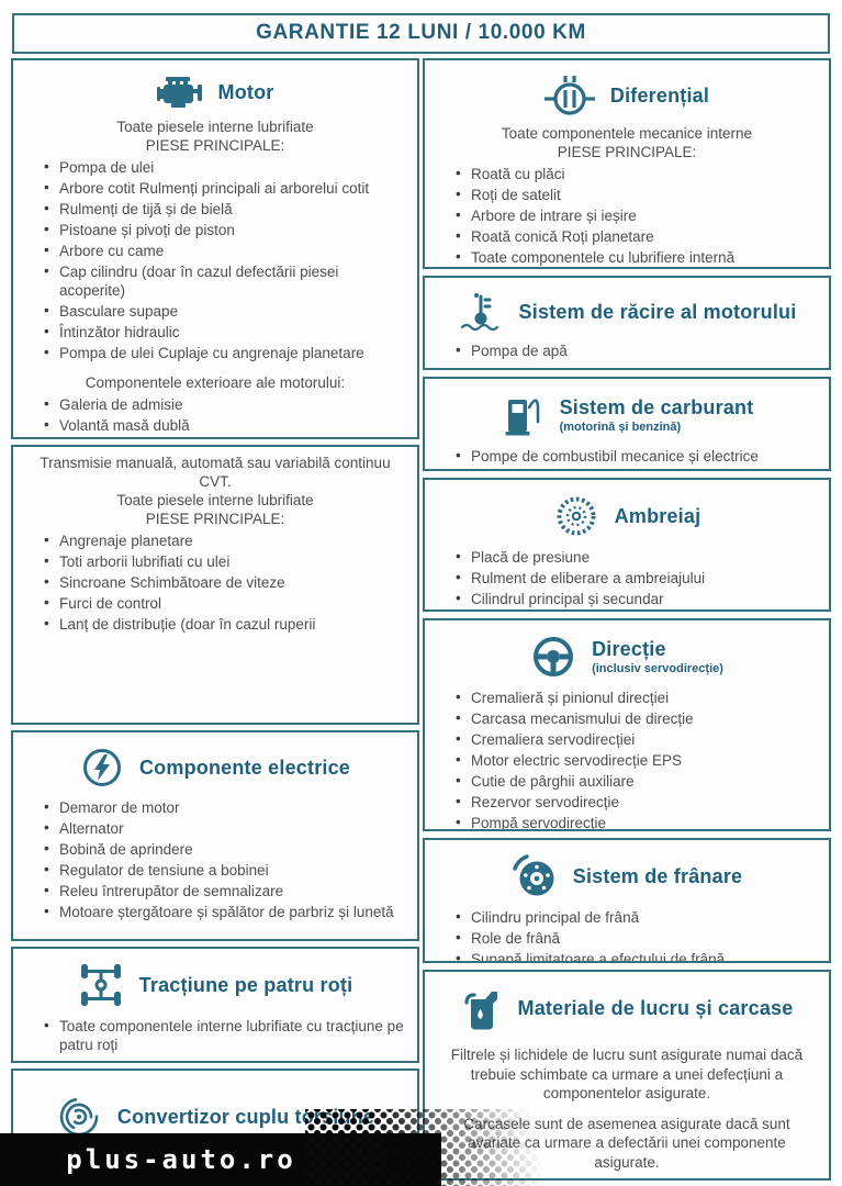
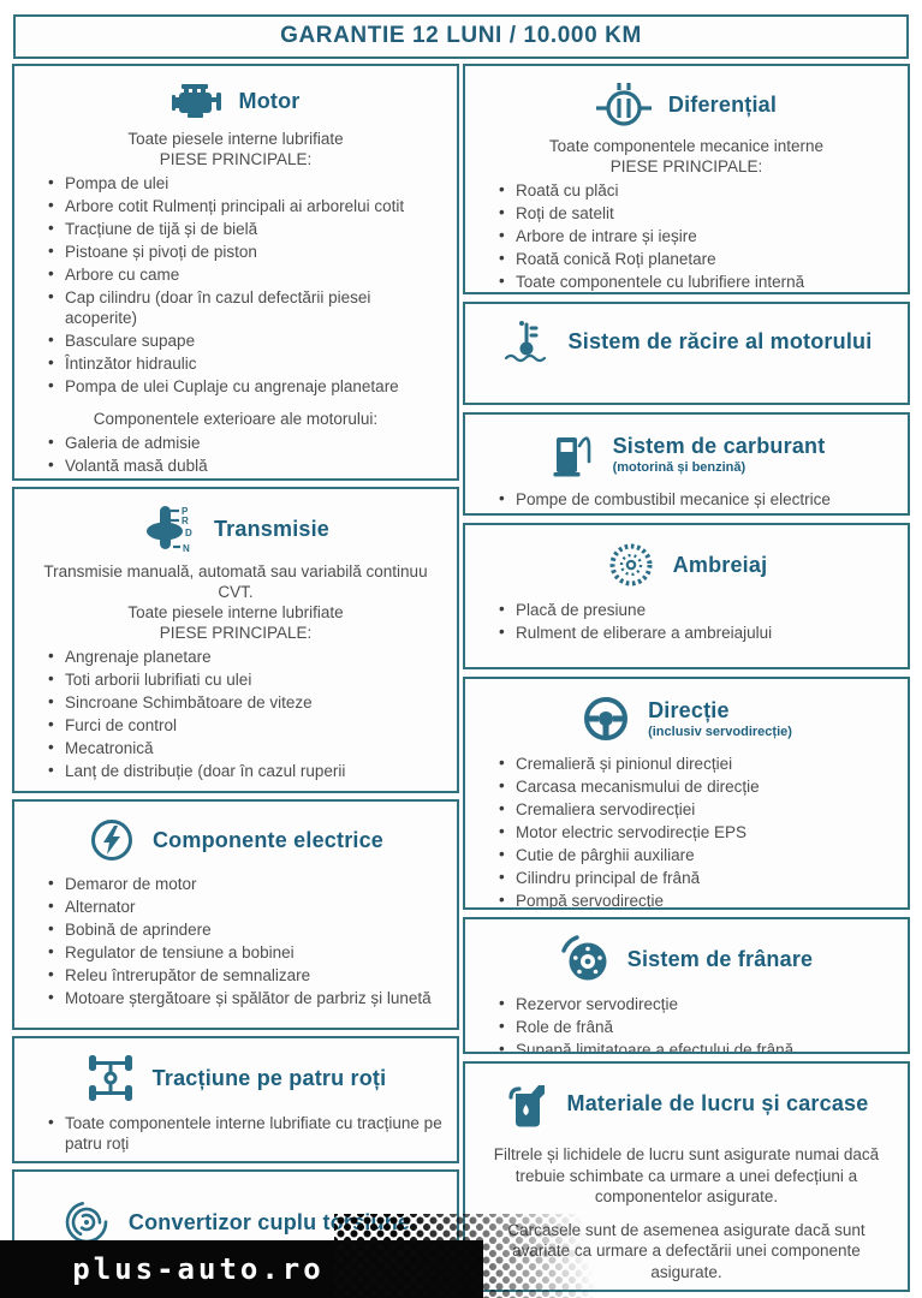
  GARANTIE 12 LUNI / 10.000 KM
  Motor
  Toate piesele interne lubrifiate
  PIESE PRINCIPALE:
  Pompa de ulei
  Arbore cotit Rulmenți principali ai arborelui cotit
- Rulmenți de tijă și de bielă
+ Tracțiune de tijă și de bielă
  Pistoane și pivoți de piston
  Arbore cu came
  Cap cilindru (doar în cazul defectării piesei acoperite)
  Basculare supape
  Întinzător hidraulic
  Pompa de ulei Cuplaje cu angrenaje planetare
  Componentele exterioare ale motorului:
  Galeria de admisie
  Volantă masă dublă
+ P
+ R
+ D
+ N
+ Transmisie
  Transmisie manuală, automată sau variabilă continuu
  CVT.
  Toate piesele interne lubrifiate
  PIESE PRINCIPALE:
  Angrenaje planetare
  Toti arborii lubrifiati cu ulei
  Sincroane Schimbătoare de viteze
  Furci de control
+ Mecatronică
  Lanț de distribuție (doar în cazul ruperii
  Componente electrice
  Demaror de motor
  Alternator
  Bobină de aprindere
  Regulator de tensiune a bobinei
  Releu întrerupător de semnalizare
  Motoare ștergătoare și spălător de parbriz și lunetă
  Tracțiune pe patru roți
  Toate componentele interne lubrifiate cu tracțiune pe patru roți
  Convertizor cuplu t
  Diferențial
  Toate componentele mecanice interne
  PIESE PRINCIPALE:
  Roată cu plăci
  Roți de satelit
  Arbore de intrare și ieșire
  Roată conică Roți planetare
  Toate componentele cu lubrifiere internă
  Sistem de răcire al motorului
- Pompa de apă
  Sistem de carburant
  (motorină și benzină)
  Pompe de combustibil mecanice și electrice
  Ambreiaj
  Placă de presiune
  Rulment de eliberare a ambreiajului
- Cilindrul principal și secundar
  Direcție
  (inclusiv servodirecție)
  Cremalieră și pinionul direcției
  Carcasa mecanismului de direcție
  Cremaliera servodirecției
  Motor electric servodirecție EPS
  Cutie de pârghii auxiliare
- Rezervor servodirecție
+ Cilindru principal de frână
  Pompă servodirecție
  Sistem de frânare
- Cilindru principal de frână
+ Rezervor servodirecție
  Role de frână
  Supapă limitatoare a efectului de frână
  Materiale de lucru și carcase
  Filtrele și lichidele de lucru sunt asigurate numai dacă trebuie schimbate ca urmare a unei defecțiuni a componentelor asigurate.
  plus-auto.ro
